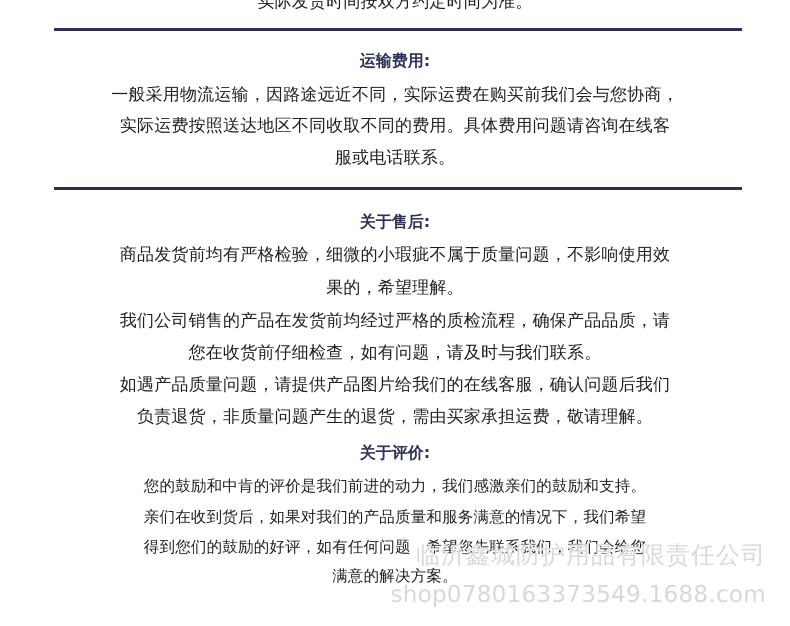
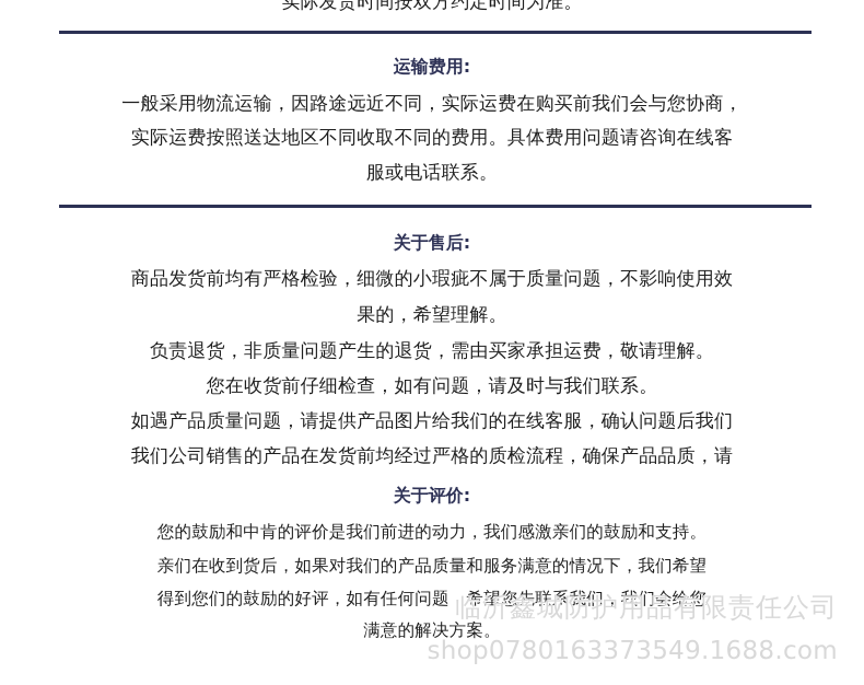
  实际发货时间按双方约定时间为准。
  运输费用:
  一般采用物流运输，因路途远近不同，实际运费在购买前我们会与您协商，
  实际运费按照送达地区不同收取不同的费用。具体费用问题请咨询在线客
  服或电话联系。
  关于售后:
  商品发货前均有严格检验，细微的小瑕疵不属于质量问题，不影响使用效
  果的，希望理解。
- 我们公司销售的产品在发货前均经过严格的质检流程，确保产品品质，请
+ 负责退货，非质量问题产生的退货，需由买家承担运费，敬请理解。
  您在收货前仔细检查，如有问题，请及时与我们联系。
  如遇产品质量问题，请提供产品图片给我们的在线客服，确认问题后我们
- 负责退货，非质量问题产生的退货，需由买家承担运费，敬请理解。
+ 我们公司销售的产品在发货前均经过严格的质检流程，确保产品品质，请
  关于评价:
  您的鼓励和中肯的评价是我们前进的动力，我们感激亲们的鼓励和支持。
  亲们在收到货后，如果对我们的产品质量和服务满意的情况下，我们希望
  得到您们的鼓励的好评，如有任何问题，希望您先联系我们，我们会给您
  满意的解决方案。
  临沂鑫城防护用品有限责任公司
  shop0780163373549.1688.com
